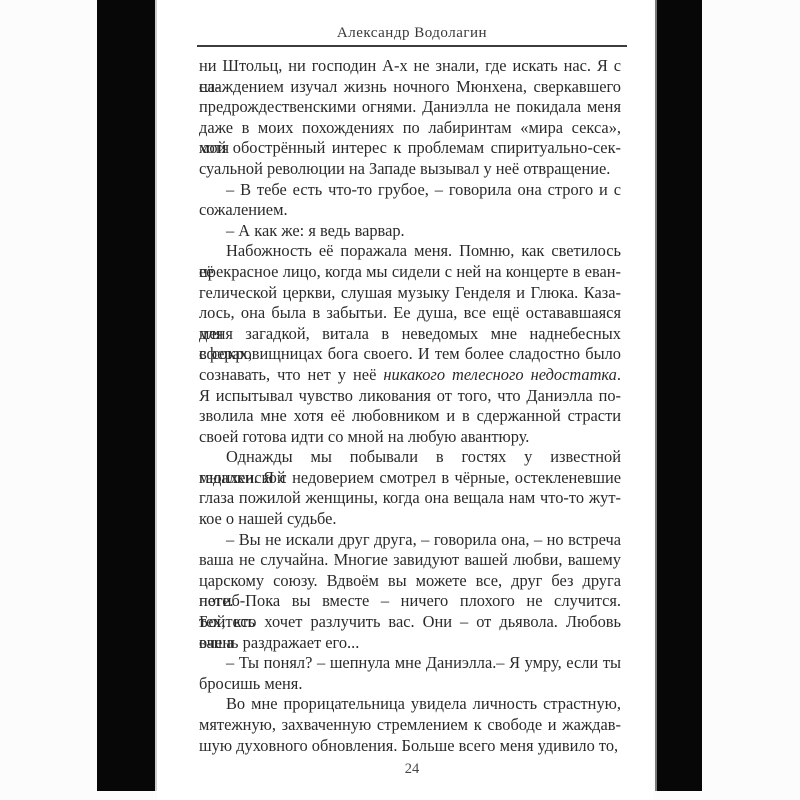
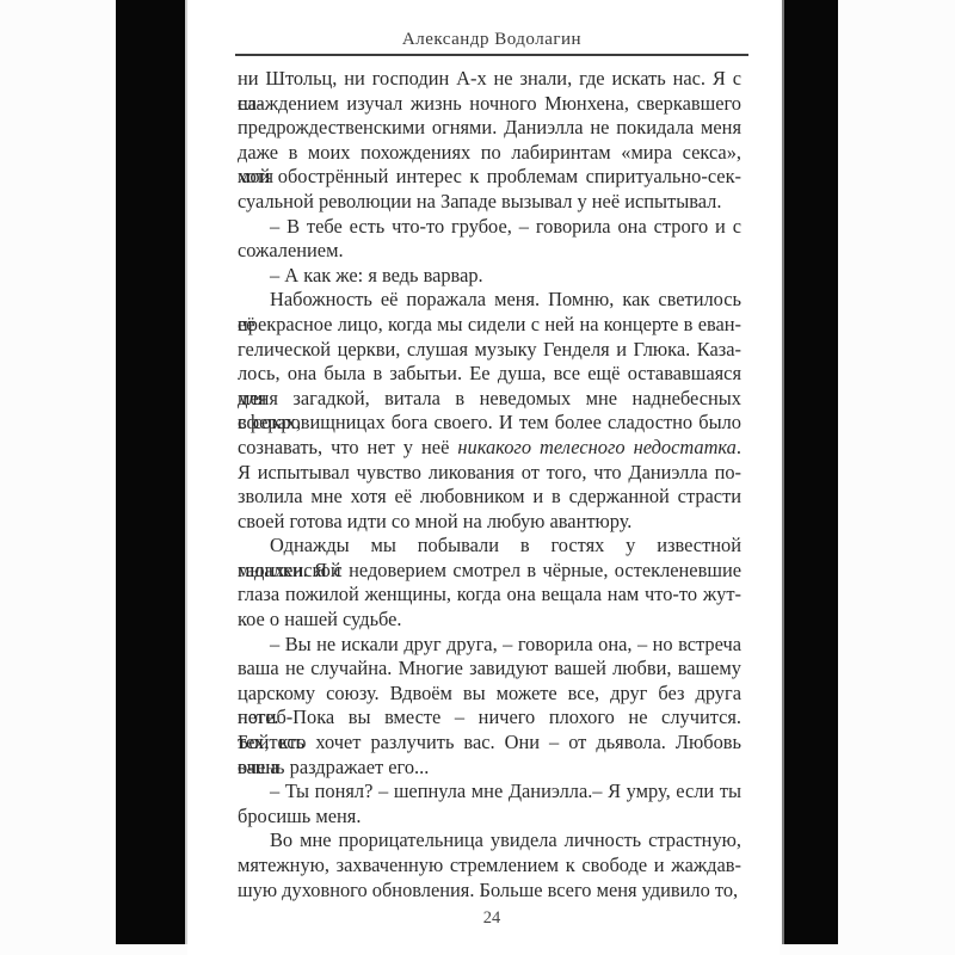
  Александр Водолагин
  ни Штольц, ни господин А-х не знали, где искать нас. Я с на-
  слаждением изучал жизнь ночного Мюнхена, сверкавшего
  предрождественскими огнями. Даниэлла не покидала меня
  даже в моих похождениях по лабиринтам «мира секса», хотя
  мой обострённый интерес к проблемам спиритуально-сек-
- суальной революции на Западе вызывал у неё отвращение.
+ суальной революции на Западе вызывал у неё испытывал.
  – В тебе есть что-то грубое, – говорила она строго и с
  сожалением.
  – А как же: я ведь варвар.
  Набожность её поражала меня. Помню, как светилось её
  прекрасное лицо, когда мы сидели с ней на концерте в еван-
  гелической церкви, слушая музыку Генделя и Глюка. Каза-
  лось, она была в забытьи. Ее душа, все ещё остававшаяся для
  меня загадкой, витала в неведомых мне наднебесных сферах,
  в сокровищницах бога своего. И тем более сладостно было
  сознавать, что нет у неё никакого телесного недостатка.
  Я испытывал чувство ликования от того, что Даниэлла по-
  зволила мне хотя её любовником и в сдержанной страсти
  своей готова идти со мной на любую авантюру.
  Однажды мы побывали в гостях у известной мюнхенской
  гадалки. Я с недоверием смотрел в чёрные, остекленевшие
  глаза пожилой женщины, когда она вещала нам что-то жут-
  кое о нашей судьбе.
  – Вы не искали друг друга, – говорила она, – но встреча
  ваша не случайна. Многие завидуют вашей любви, вашему
  царскому союзу. Вдвоём вы можете все, друг без друга погиб-
  нете. Пока вы вместе – ничего плохого не случится. Бойтесь
  тех, кто хочет разлучить вас. Они – от дьявола. Любовь ваша
  очень раздражает его...
  – Ты понял? – шепнула мне Даниэлла.– Я умру, если ты
  бросишь меня.
  Во мне прорицательница увидела личность страстную,
  мятежную, захваченную стремлением к свободе и жаждав-
  шую духовного обновления. Больше всего меня удивило то,
  24
